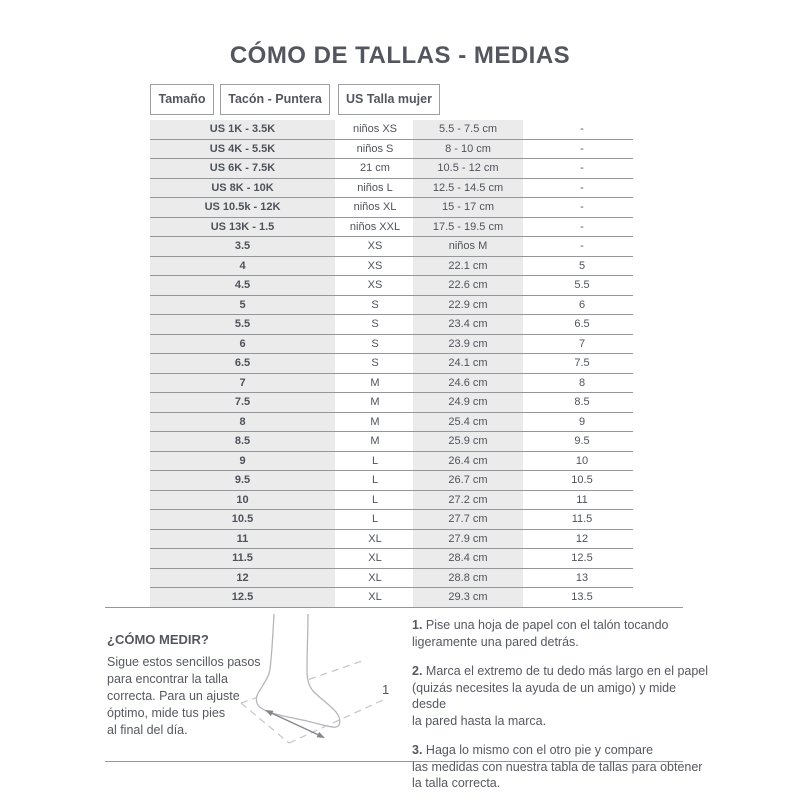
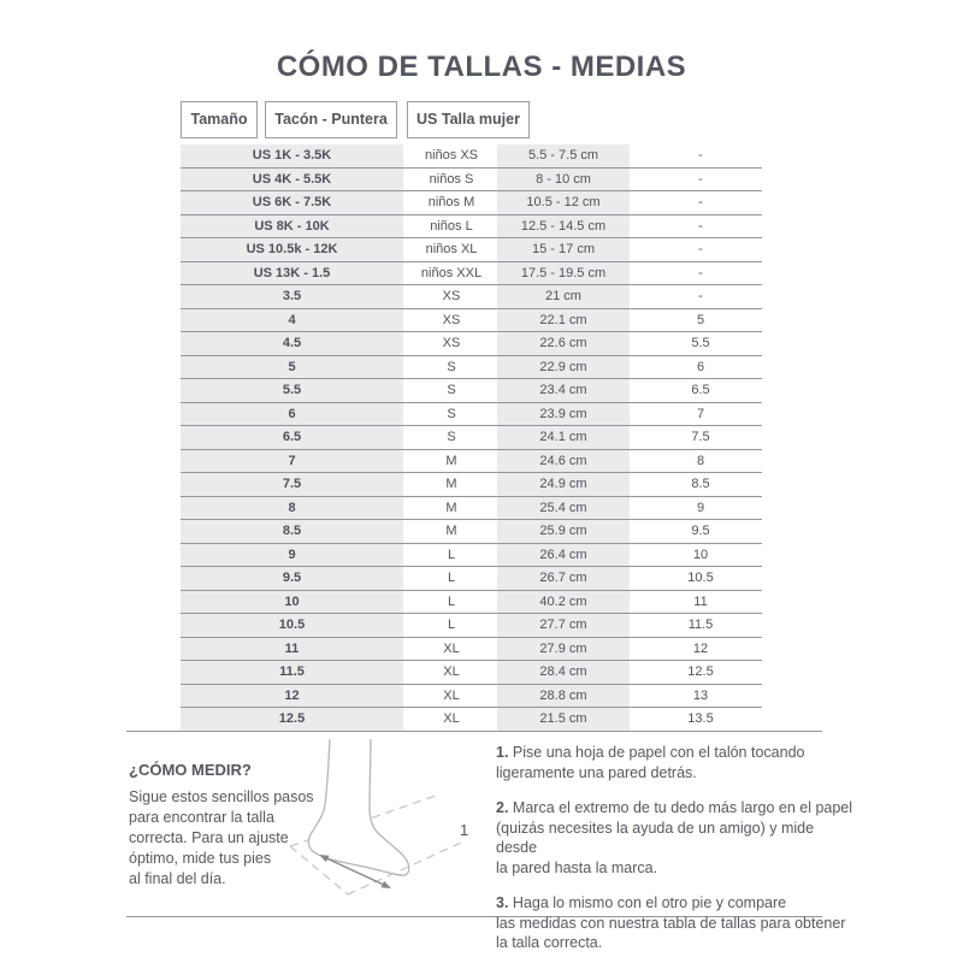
  CÓMO DE TALLAS - MEDIAS
  Tamaño
  Tacón - Puntera
  US Talla mujer
  US 1K - 3.5K
  niños XS
  5.5 - 7.5 cm
  -
  US 4K - 5.5K
  niños S
  8 - 10 cm
  -
  US 6K - 7.5K
- 21 cm
+ niños M
  10.5 - 12 cm
  -
  US 8K - 10K
  niños L
  12.5 - 14.5 cm
  -
  US 10.5k - 12K
  niños XL
  15 - 17 cm
  -
  US 13K - 1.5
  niños XXL
  17.5 - 19.5 cm
  -
  3.5
  XS
- niños M
+ 21 cm
  -
  4
  XS
  22.1 cm
  5
  4.5
  XS
  22.6 cm
  5.5
  5
  S
  22.9 cm
  6
  5.5
  S
  23.4 cm
  6.5
  6
  S
  23.9 cm
  7
  6.5
  S
  24.1 cm
  7.5
  7
  M
  24.6 cm
  8
  7.5
  M
  24.9 cm
  8.5
  8
  M
  25.4 cm
  9
  8.5
  M
  25.9 cm
  9.5
  9
  L
  26.4 cm
  10
  9.5
  L
  26.7 cm
  10.5
  10
  L
- 27.2 cm
+ 40.2 cm
  11
  10.5
  L
  27.7 cm
  11.5
  11
  XL
  27.9 cm
  12
  11.5
  XL
  28.4 cm
  12.5
  12
  XL
  28.8 cm
  13
  12.5
  XL
- 29.3 cm
+ 21.5 cm
  13.5
  ¿CÓMO MEDIR?
  Sigue estos sencillos pasos
  para encontrar la talla
  correcta. Para un ajuste
  óptimo, mide tus pies
  al final del día.
  1
  1. Pise una hoja de papel con el talón tocando
  ligeramente una pared detrás.
  2. Marca el extremo de tu dedo más largo en el papel
  (quizás necesites la ayuda de un amigo) y mide desde
  la pared hasta la marca.
  3. Haga lo mismo con el otro pie y compare
  las medidas con nuestra tabla de tallas para obtener
  la talla correcta.
